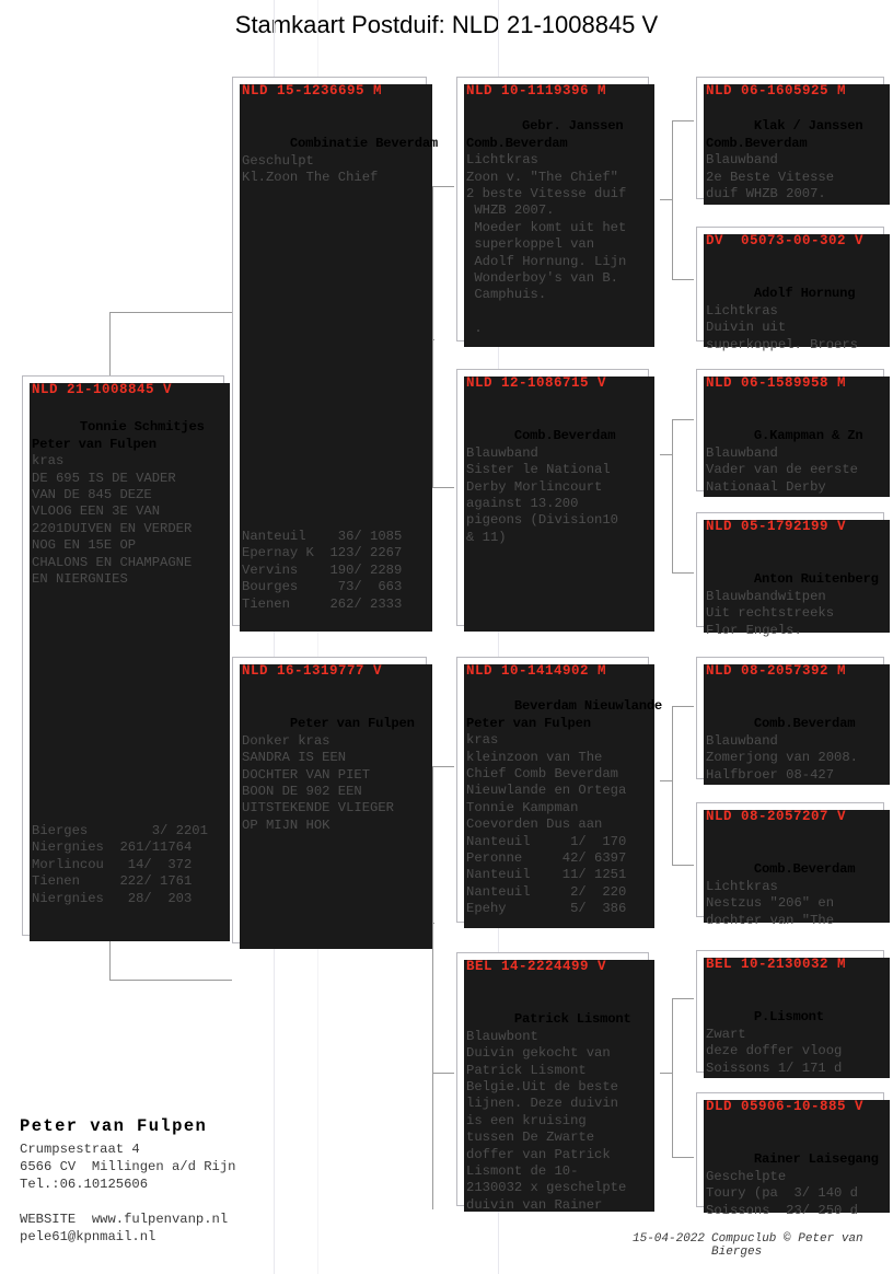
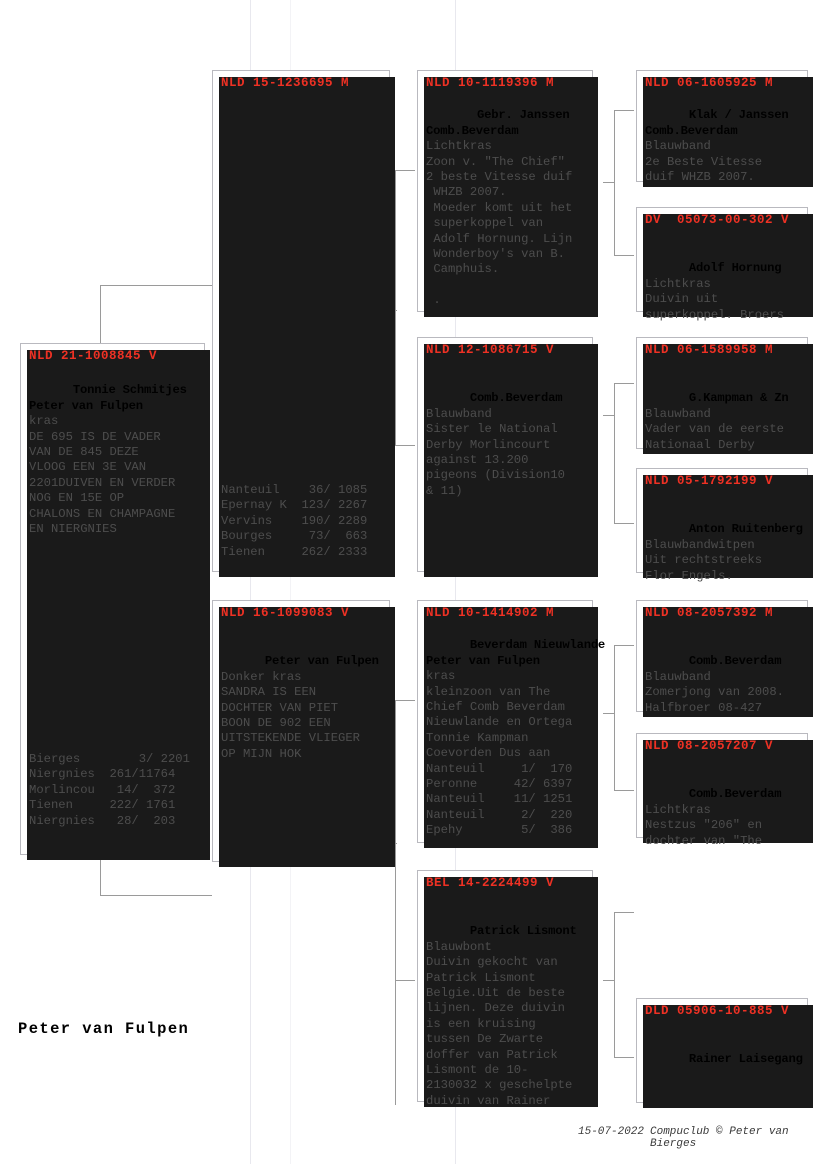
- Stamkaart Postduif: NLD 21-1008845 V
  NLD 21-1008845 V
  Tonnie Schmitjes
  Peter van Fulpen
  kras
  DE 695 IS DE VADER
  VAN DE 845 DEZE
  VLOOG EEN 3E VAN
  2201DUIVEN EN VERDER
  NOG EN 15E OP
  CHALONS EN CHAMPAGNE
  EN NIERGNIES
  Bierges 3/ 2201
  Niergnies 261/11764
  Morlincou 14/ 372
  Tienen 222/ 1761
  Niergnies 28/ 203
  NLD 15-1236695 M
- Combinatie Beverdam
- Geschulpt
- Kl.Zoon The Chief
  Nanteuil 36/ 1085
  Epernay K 123/ 2267
  Vervins 190/ 2289
  Bourges 73/ 663
  Tienen 262/ 2333
- NLD 16-1319777 V
+ NLD 16-1099083 V
  Peter van Fulpen
  Donker kras
  SANDRA IS EEN
  DOCHTER VAN PIET
  BOON DE 902 EEN
  UITSTEKENDE VLIEGER
  OP MIJN HOK
  NLD 10-1119396 M
  Gebr. Janssen
  Comb.Beverdam
  Lichtkras
  Zoon v. "The Chief"
  2 beste Vitesse duif
  WHZB 2007.
  Moeder komt uit het
  superkoppel van
  Adolf Hornung. Lijn
  Wonderboy's van B.
  Camphuis.
  .
  NLD 12-1086715 V
  Comb.Beverdam
  Blauwband
  Sister le National
  Derby Morlincourt
  against 13.200
  pigeons (Division10
  & 11)
  NLD 10-1414902 M
  Beverdam Nieuwlande
  Peter van Fulpen
  kras
  kleinzoon van The
  Chief Comb Beverdam
  Nieuwlande en Ortega
  Tonnie Kampman
  Coevorden Dus aan
  Nanteuil 1/ 170
  Peronne 42/ 6397
  Nanteuil 11/ 1251
  Nanteuil 2/ 220
  Epehy 5/ 386
  BEL 14-2224499 V
  Patrick Lismont
  Blauwbont
  Duivin gekocht van
  Patrick Lismont
  Belgie.Uit de beste
  lijnen. Deze duivin
  is een kruising
  tussen De Zwarte
  doffer van Patrick
  Lismont de 10-
  2130032 x geschelpte
  duivin van Rainer
  NLD 06-1605925 M
  Klak / Janssen
  Comb.Beverdam
  Blauwband
  2e Beste Vitesse
  duif WHZB 2007.
  DV 05073-00-302 V
  Adolf Hornung
  Lichtkras
  Duivin uit
  superkoppel. Broers
  NLD 06-1589958 M
  G.Kampman & Zn
  Blauwband
  Vader van de eerste
  Nationaal Derby
  NLD 05-1792199 V
  Anton Ruitenberg
  Blauwbandwitpen
  Uit rechtstreeks
  Flor Engels.
  NLD 08-2057392 M
  Comb.Beverdam
  Blauwband
  Zomerjong van 2008.
  Halfbroer 08-427
  NLD 08-2057207 V
  Comb.Beverdam
  Lichtkras
  Nestzus "206" en
  dochter van "The
- BEL 10-2130032 M
- P.Lismont
- Zwart
- deze doffer vloog
- Soissons 1/ 171 d
  DLD 05906-10-885 V
  Rainer Laisegang
- Geschelpte
- Toury (pa 3/ 140 d
- Soissons 23/ 250 d
  Peter van Fulpen
- Crumpsestraat 4
- 6566 CV Millingen a/d Rijn
- Tel.:06.10125606
- WEBSITE www.fulpenvanp.nl
- pele61@kpnmail.nl
- 15-04-2022
+ 15-07-2022
  Compuclub © Peter van Bierges
